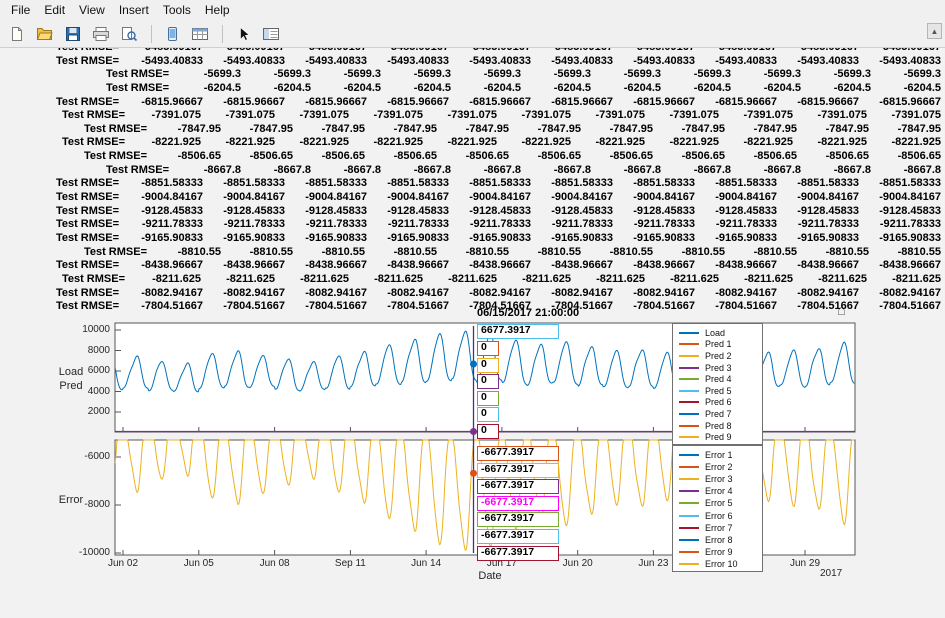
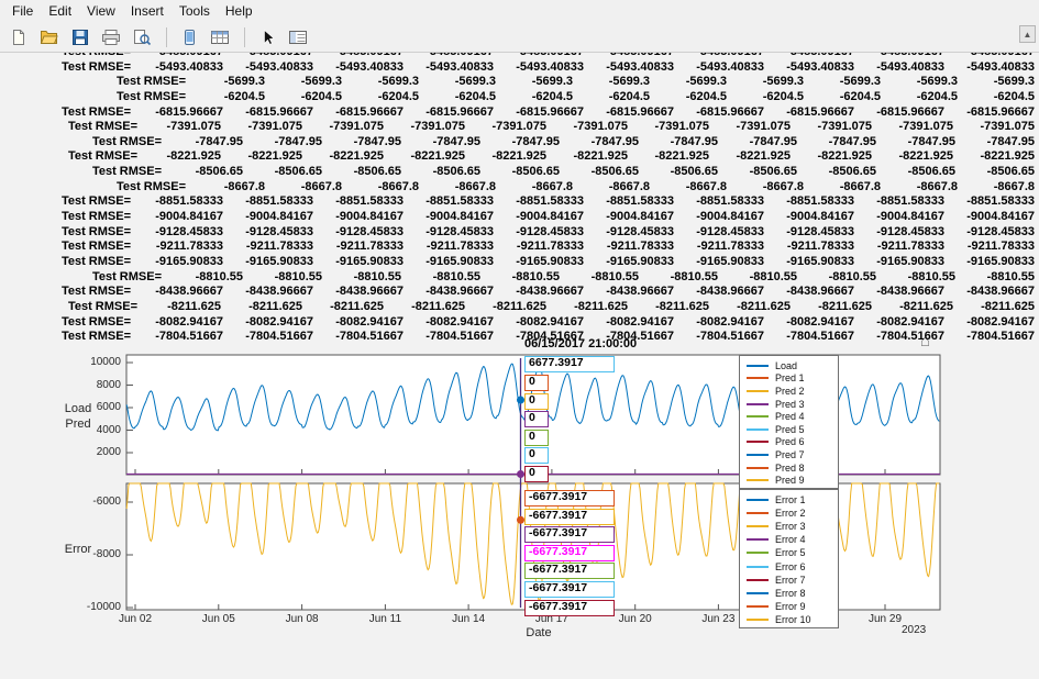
  File
  Edit
  View
  Insert
  Tools
  Help
  ▲
  Test RMSE=
  -5493.40833
  -5493.40833
  -5493.40833
  -5493.40833
  -5493.40833
  -5493.40833
  -5493.40833
  -5493.40833
  -5493.40833
  -5493.40833
  Test RMSE=
  -5699.3
  -5699.3
  -5699.3
  -5699.3
  -5699.3
  -5699.3
  -5699.3
  -5699.3
  -5699.3
  -5699.3
  -5699.3
  Test RMSE=
  -6204.5
  -6204.5
  -6204.5
  -6204.5
  -6204.5
  -6204.5
  -6204.5
  -6204.5
  -6204.5
  -6204.5
  -6204.5
  Test RMSE=
  -6815.96667
  -6815.96667
  -6815.96667
  -6815.96667
  -6815.96667
  -6815.96667
  -6815.96667
  -6815.96667
  -6815.96667
  -6815.96667
  Test RMSE=
  -7391.075
  -7391.075
  -7391.075
  -7391.075
  -7391.075
  -7391.075
  -7391.075
  -7391.075
  -7391.075
  -7391.075
  -7391.075
  Test RMSE=
  -7847.95
  -7847.95
  -7847.95
  -7847.95
  -7847.95
  -7847.95
  -7847.95
  -7847.95
  -7847.95
  -7847.95
  -7847.95
  Test RMSE=
  -8221.925
  -8221.925
  -8221.925
  -8221.925
  -8221.925
  -8221.925
  -8221.925
  -8221.925
  -8221.925
  -8221.925
  -8221.925
  Test RMSE=
  -8506.65
  -8506.65
  -8506.65
  -8506.65
  -8506.65
  -8506.65
  -8506.65
  -8506.65
  -8506.65
  -8506.65
  -8506.65
  Test RMSE=
  -8667.8
  -8667.8
  -8667.8
  -8667.8
  -8667.8
  -8667.8
  -8667.8
  -8667.8
  -8667.8
  -8667.8
  -8667.8
  Test RMSE=
  -8851.58333
  -8851.58333
  -8851.58333
  -8851.58333
  -8851.58333
  -8851.58333
  -8851.58333
  -8851.58333
  -8851.58333
  -8851.58333
  Test RMSE=
  -9004.84167
  -9004.84167
  -9004.84167
  -9004.84167
  -9004.84167
  -9004.84167
  -9004.84167
  -9004.84167
  -9004.84167
  -9004.84167
  Test RMSE=
  -9128.45833
  -9128.45833
  -9128.45833
  -9128.45833
  -9128.45833
  -9128.45833
  -9128.45833
  -9128.45833
  -9128.45833
  -9128.45833
  Test RMSE=
  -9211.78333
  -9211.78333
  -9211.78333
  -9211.78333
  -9211.78333
  -9211.78333
  -9211.78333
  -9211.78333
  -9211.78333
  -9211.78333
  Test RMSE=
  -9165.90833
  -9165.90833
  -9165.90833
  -9165.90833
  -9165.90833
  -9165.90833
  -9165.90833
  -9165.90833
  -9165.90833
  -9165.90833
  Test RMSE=
  -8810.55
  -8810.55
  -8810.55
  -8810.55
  -8810.55
  -8810.55
  -8810.55
  -8810.55
  -8810.55
  -8810.55
  -8810.55
  Test RMSE=
  -8438.96667
  -8438.96667
  -8438.96667
  -8438.96667
  -8438.96667
  -8438.96667
  -8438.96667
  -8438.96667
  -8438.96667
  -8438.96667
  Test RMSE=
  -8211.625
  -8211.625
  -8211.625
  -8211.625
  -8211.625
  -8211.625
  -8211.625
  -8211.625
  -8211.625
  -8211.625
  -8211.625
  Test RMSE=
  -8082.94167
  -8082.94167
  -8082.94167
  -8082.94167
  -8082.94167
  -8082.94167
  -8082.94167
  -8082.94167
  -8082.94167
  -8082.94167
  Test RMSE=
  -7804.51667
  -7804.51667
  -7804.51667
  -7804.51667
  -7804.51667
  -7804.51667
  -7804.51667
  -7804.51667
  -7804.51667
  -7804.51667
  Load
  Pred
  Error
  Date
- 2017
+ 2023
  10000
  8000
  6000
  4000
  2000
  -6000
  -8000
  -10000
  Jun 02
  Jun 05
  Jun 08
- Sep 11
+ Jun 11
  Jun 14
  Jun 17
  Jun 20
  Jun 23
  Jun 29
  ⌂
  Load
  Pred 1
  Pred 2
  Pred 3
  Pred 4
  Pred 5
  Pred 6
  Pred 7
  Pred 8
  Pred 9
  Error 1
  Error 2
  Error 3
  Error 4
  Error 5
  Error 6
  Error 7
  Error 8
  Error 9
  Error 10
  06/15/2017 21:00:00
  6677.3917
  0
  0
  0
  0
  0
  0
  -6677.3917
  -6677.3917
  -6677.3917
  -6677.3917
  -6677.3917
  -6677.3917
  -6677.3917
